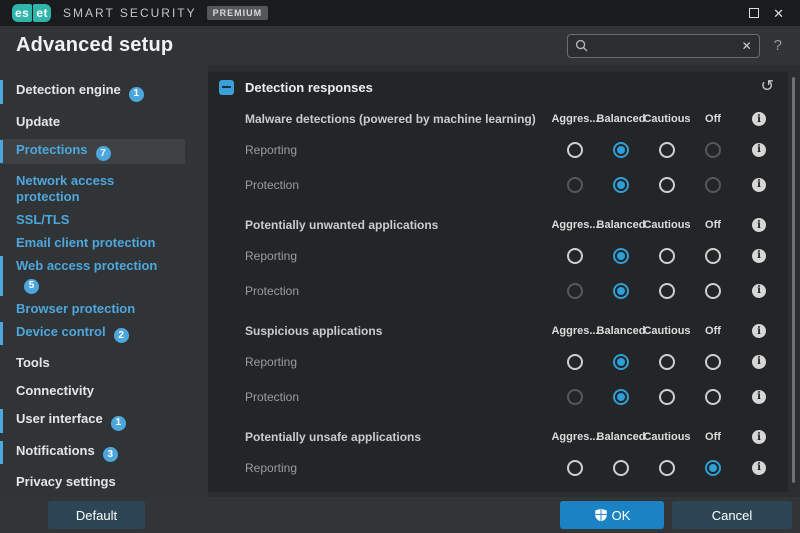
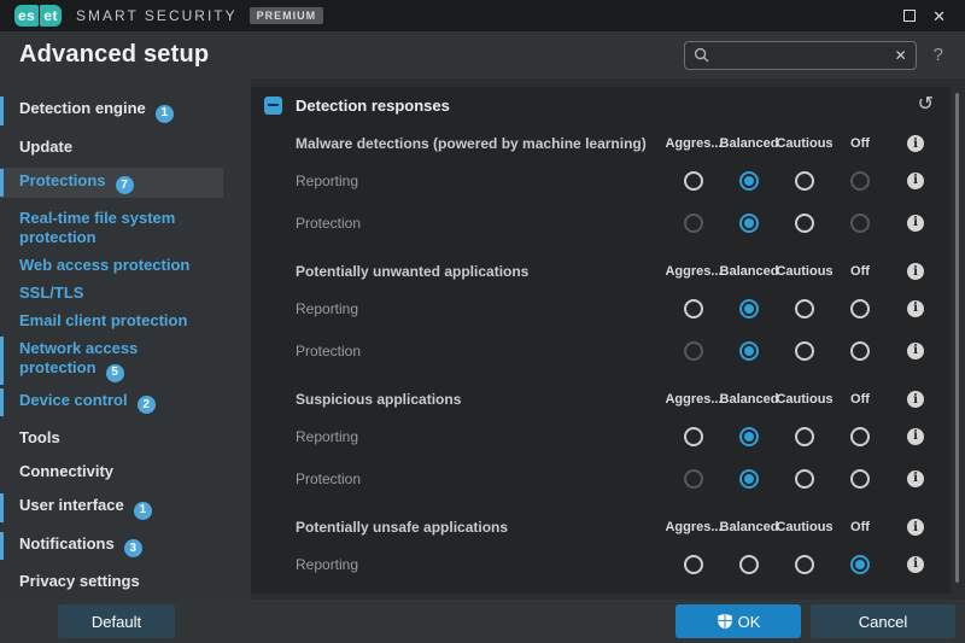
  es
  et
  SMART SECURITY
  PREMIUM
  ✕
  Advanced setup
  ✕
  ?
  Detection engine 1
  Update
  Protections 7
+ Real-time file system protection
- Network access protection
+ Web access protection
  SSL/TLS
  Email client protection
- Web access protection5
+ Network access protection 5
- Browser protection
  Device control 2
  Tools
  Connectivity
  User interface 1
  Notifications 3
  Privacy settings
  Detection responses
  ↺
  Malware detections (powered by machine learning)
  Aggres...
  Balanced
  Cautious
  Off
  i
  Reporting
  i
  Protection
  i
  Potentially unwanted applications
  Aggres...
  Balanced
  Cautious
  Off
  i
  Reporting
  i
  Protection
  i
  Suspicious applications
  Aggres...
  Balanced
  Cautious
  Off
  i
  Reporting
  i
  Protection
  i
  Potentially unsafe applications
  Aggres...
  Balanced
  Cautious
  Off
  i
  Reporting
  i
  Default
  OK
  Cancel
